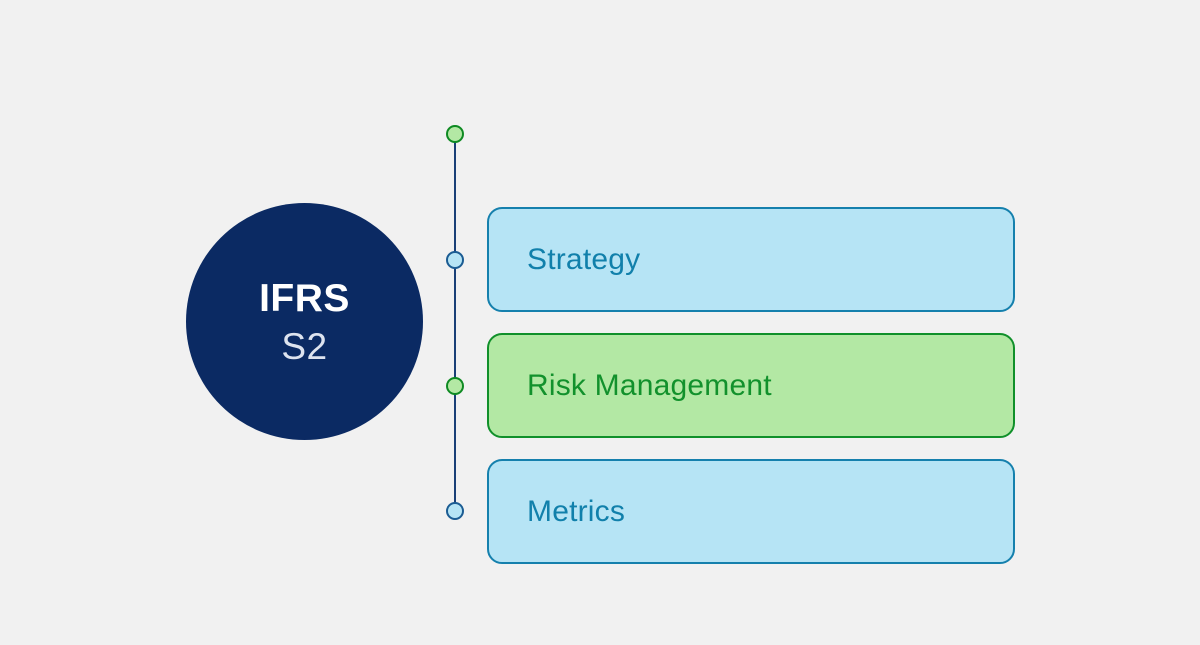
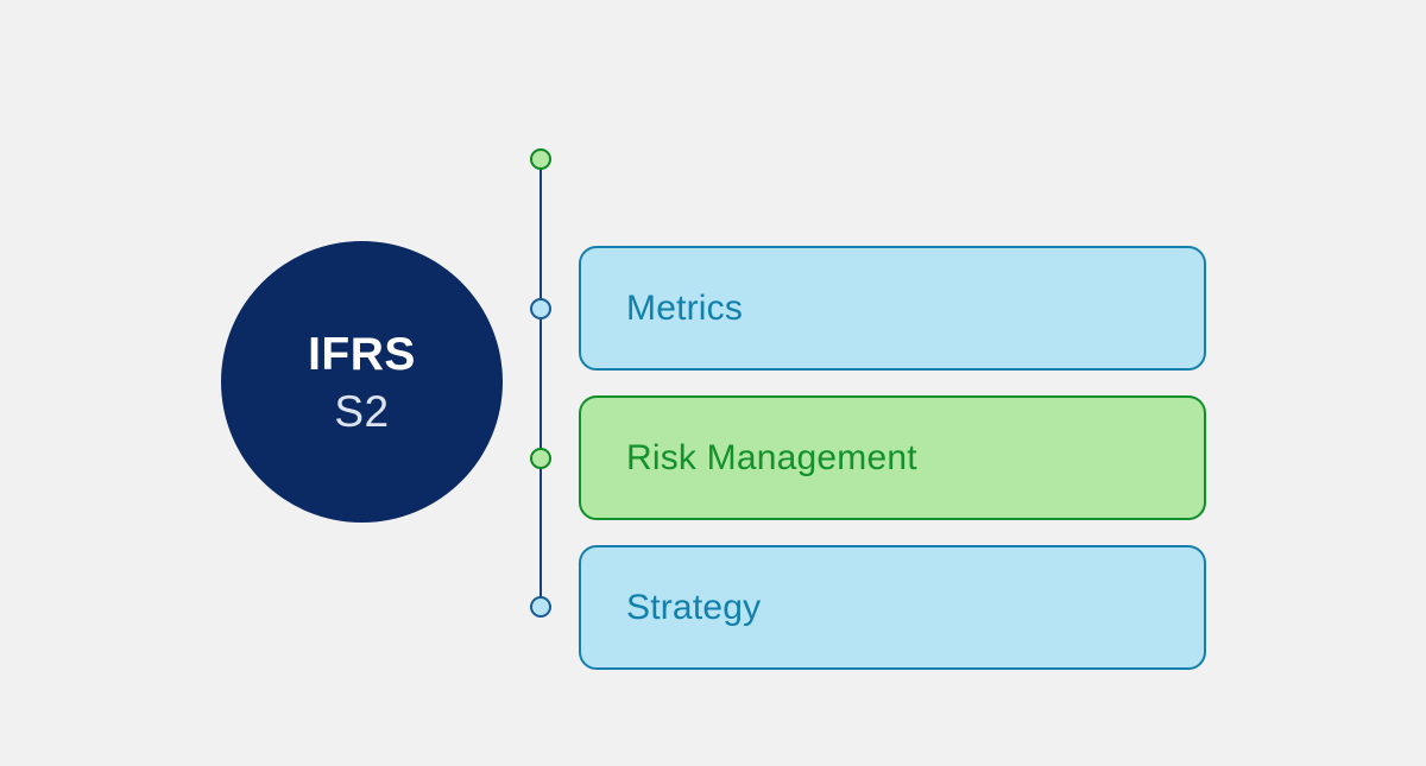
  IFRS
  S2
- Strategy
+ Metrics
  Risk Management
- Metrics
+ Strategy
